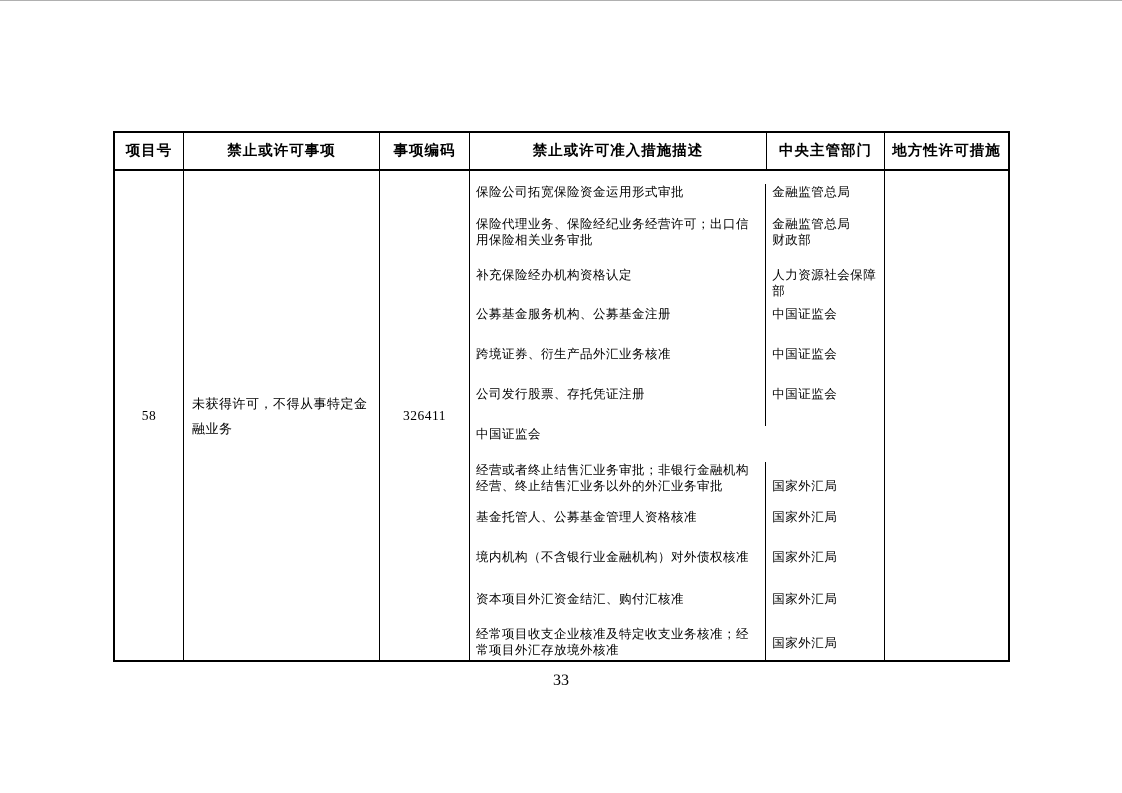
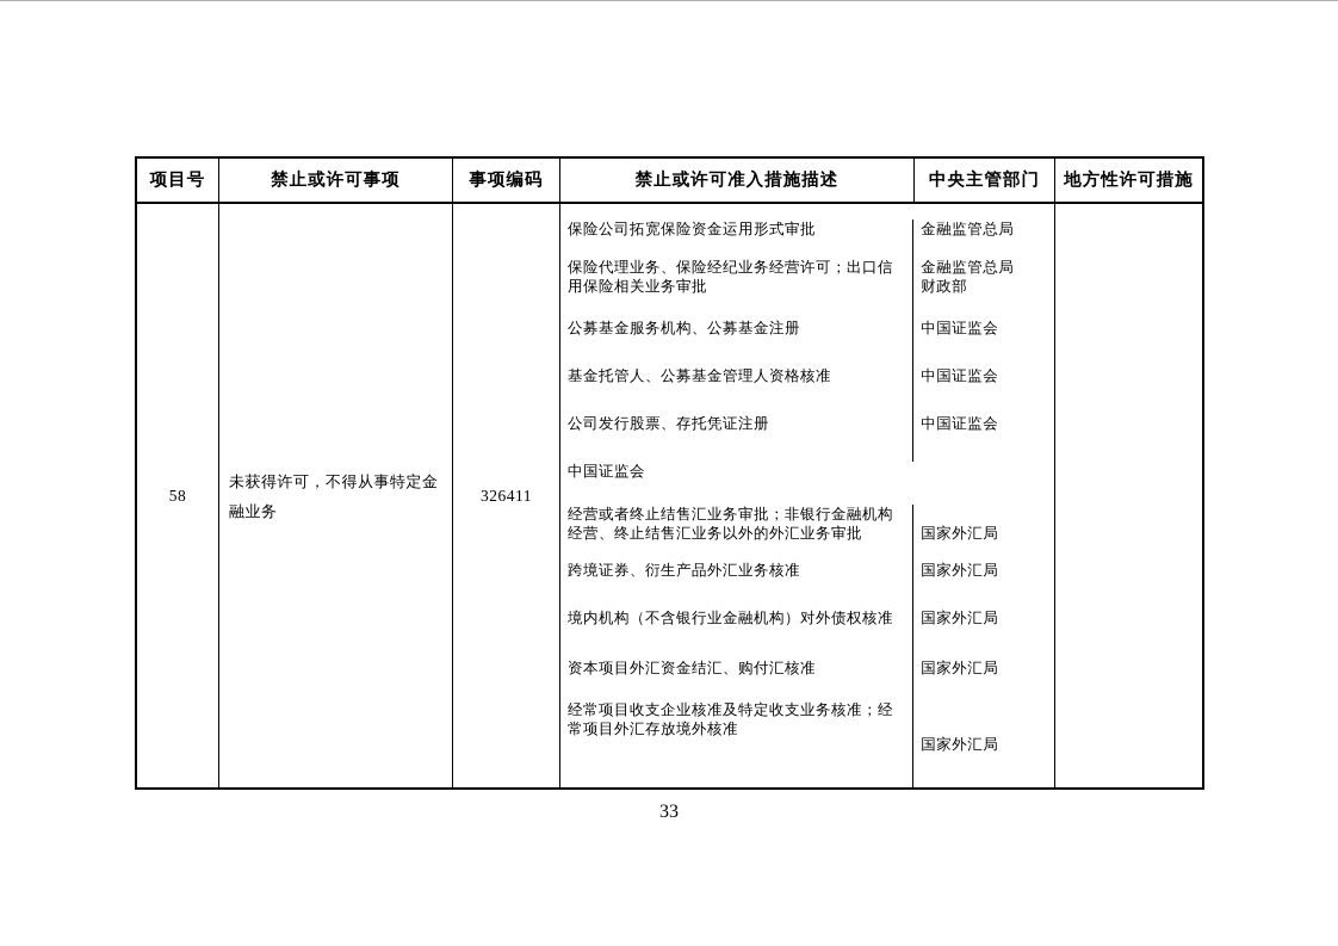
  项目号
  禁止或许可事项
  事项编码
  禁止或许可准入措施描述
  中央主管部门
  地方性许可措施
  58
  未获得许可，不得从事特定金融业务
  326411
  保险公司拓宽保险资金运用形式审批
  金融监管总局
  保险代理业务、保险经纪业务经营许可；出口信用保险相关业务审批
  金融监管总局
  财政部
- 补充保险经办机构资格认定
- 人力资源社会保障部
  公募基金服务机构、公募基金注册
  中国证监会
- 跨境证券、衍生产品外汇业务核准
+ 基金托管人、公募基金管理人资格核准
  中国证监会
  公司发行股票、存托凭证注册
  中国证监会
  中国证监会
  经营或者终止结售汇业务审批；非银行金融机构经营、终止结售汇业务以外的外汇业务审批
  国家外汇局
- 基金托管人、公募基金管理人资格核准
+ 跨境证券、衍生产品外汇业务核准
  国家外汇局
  境内机构（不含银行业金融机构）对外债权核准
  国家外汇局
  资本项目外汇资金结汇、购付汇核准
  国家外汇局
  经常项目收支企业核准及特定收支业务核准；经常项目外汇存放境外核准
  国家外汇局
  33
